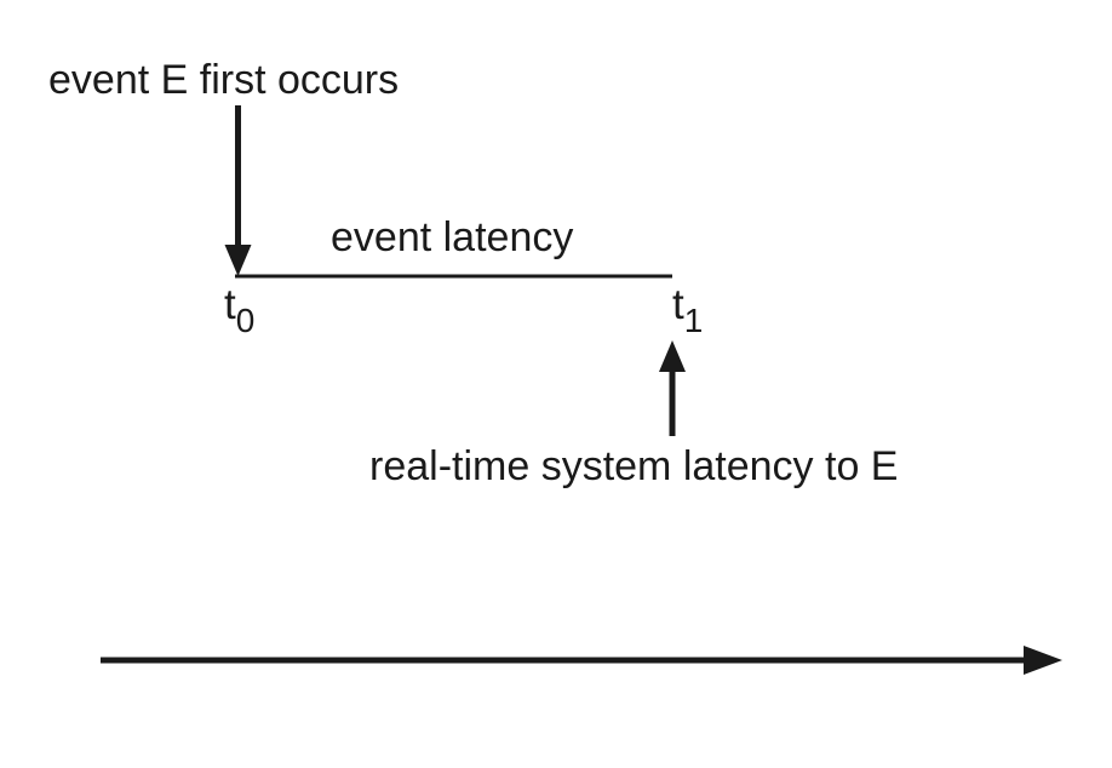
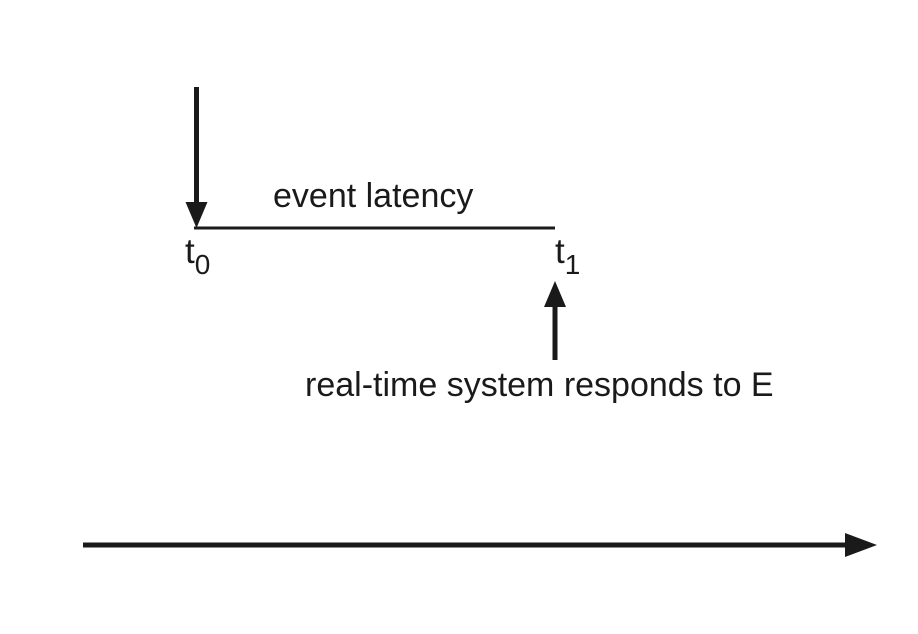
- event E first occurs
  event latency
  t0
  t1
- real-time system latency to E
+ real-time system responds to E
